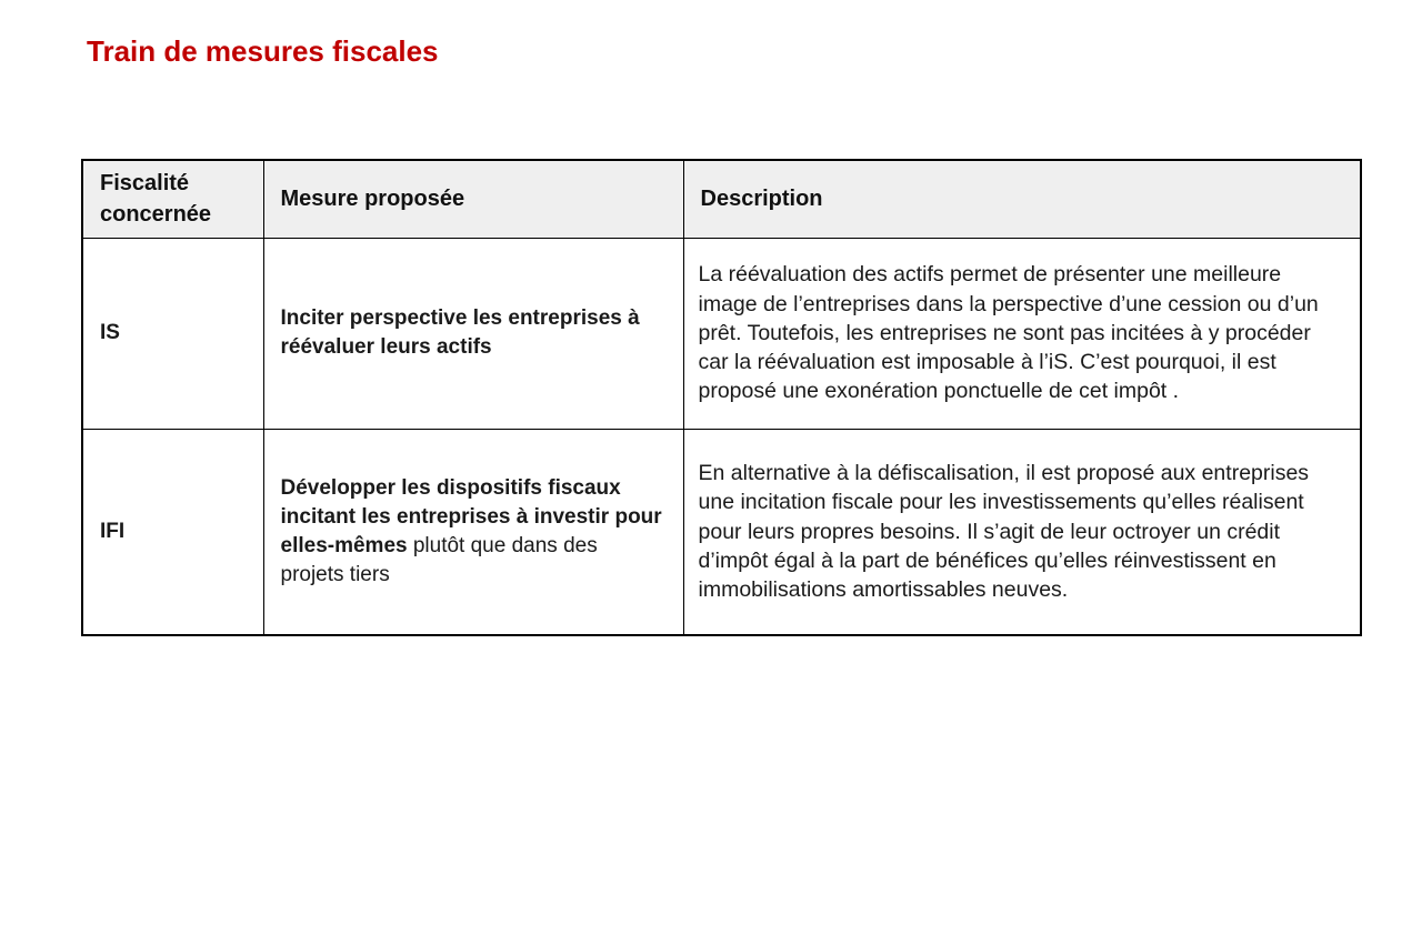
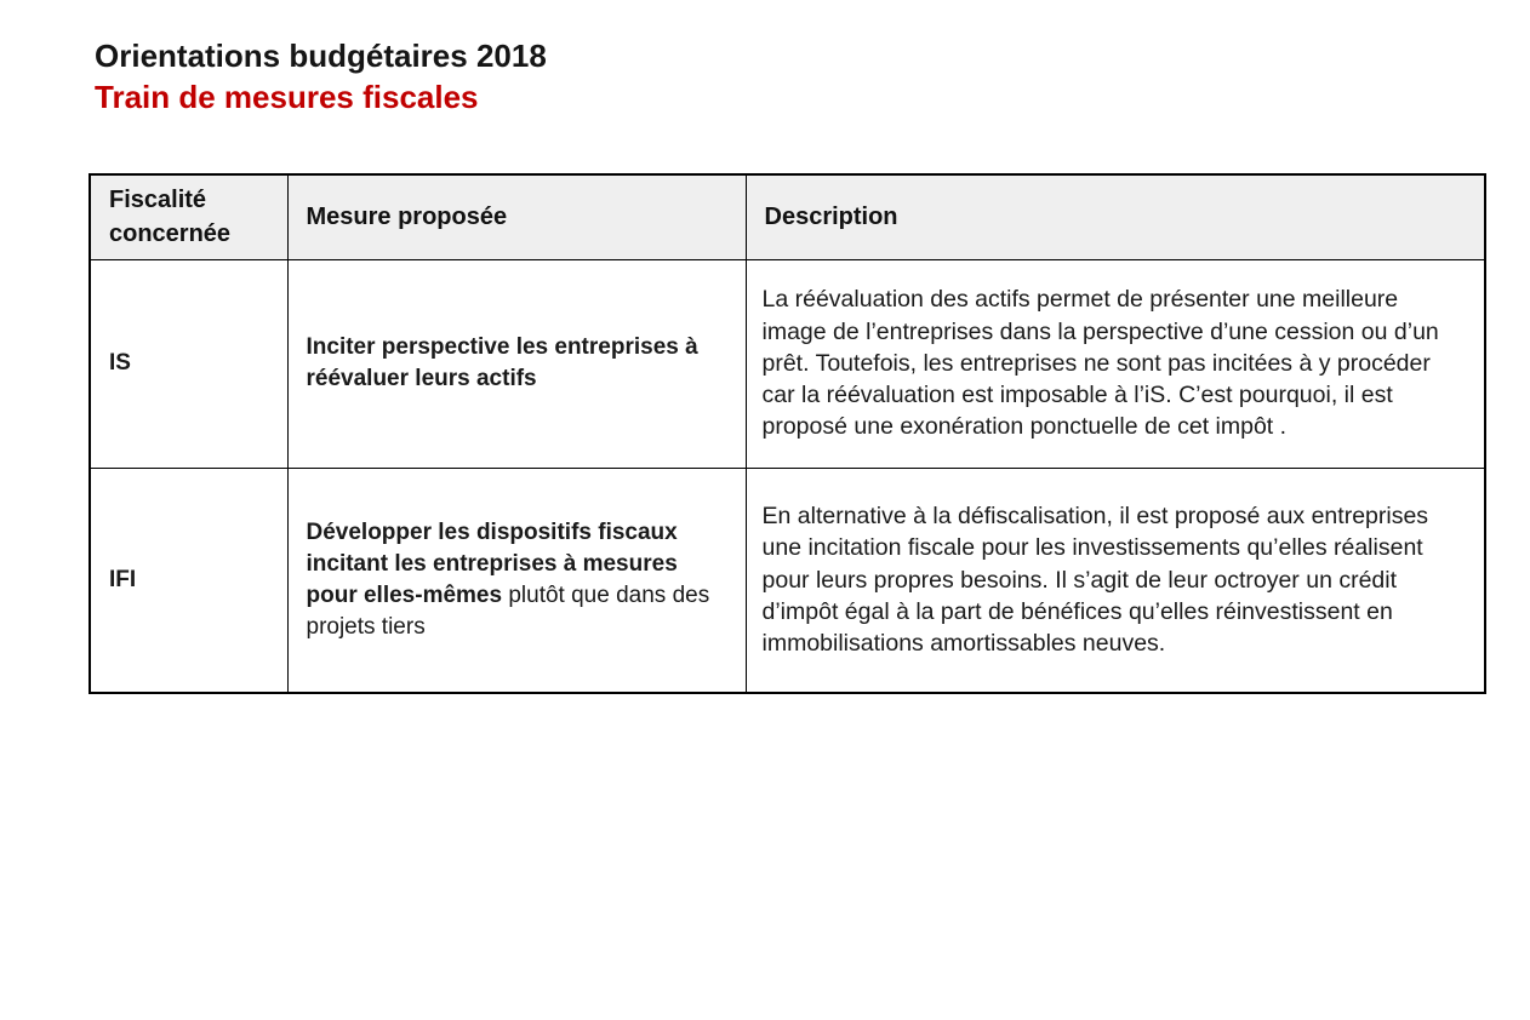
+ Orientations budgétaires 2018
  Train de mesures fiscales
  Fiscalité concernée	Mesure proposée	Description
  IS	Inciter perspective les entreprises à réévaluer leurs actifs	La réévaluation des actifs permet de présenter une meilleure image de l’entreprises dans la perspective d’une cession ou d’un prêt. Toutefois, les entreprises ne sont pas incitées à y procéder car la réévaluation est imposable à l’iS. C’est pourquoi, il est proposé une exonération ponctuelle de cet impôt .
- IFI	Développer les dispositifs fiscaux incitant les entreprises à investir pour elles-mêmes plutôt que dans des projets tiers	En alternative à la défiscalisation, il est proposé aux entreprises une incitation fiscale pour les investissements qu’elles réalisent pour leurs propres besoins. Il s’agit de leur octroyer un crédit d’impôt égal à la part de bénéfices qu’elles réinvestissent en immobilisations amortissables neuves.
+ IFI	Développer les dispositifs fiscaux incitant les entreprises à mesures pour elles-mêmes plutôt que dans des projets tiers	En alternative à la défiscalisation, il est proposé aux entreprises une incitation fiscale pour les investissements qu’elles réalisent pour leurs propres besoins. Il s’agit de leur octroyer un crédit d’impôt égal à la part de bénéfices qu’elles réinvestissent en immobilisations amortissables neuves.
